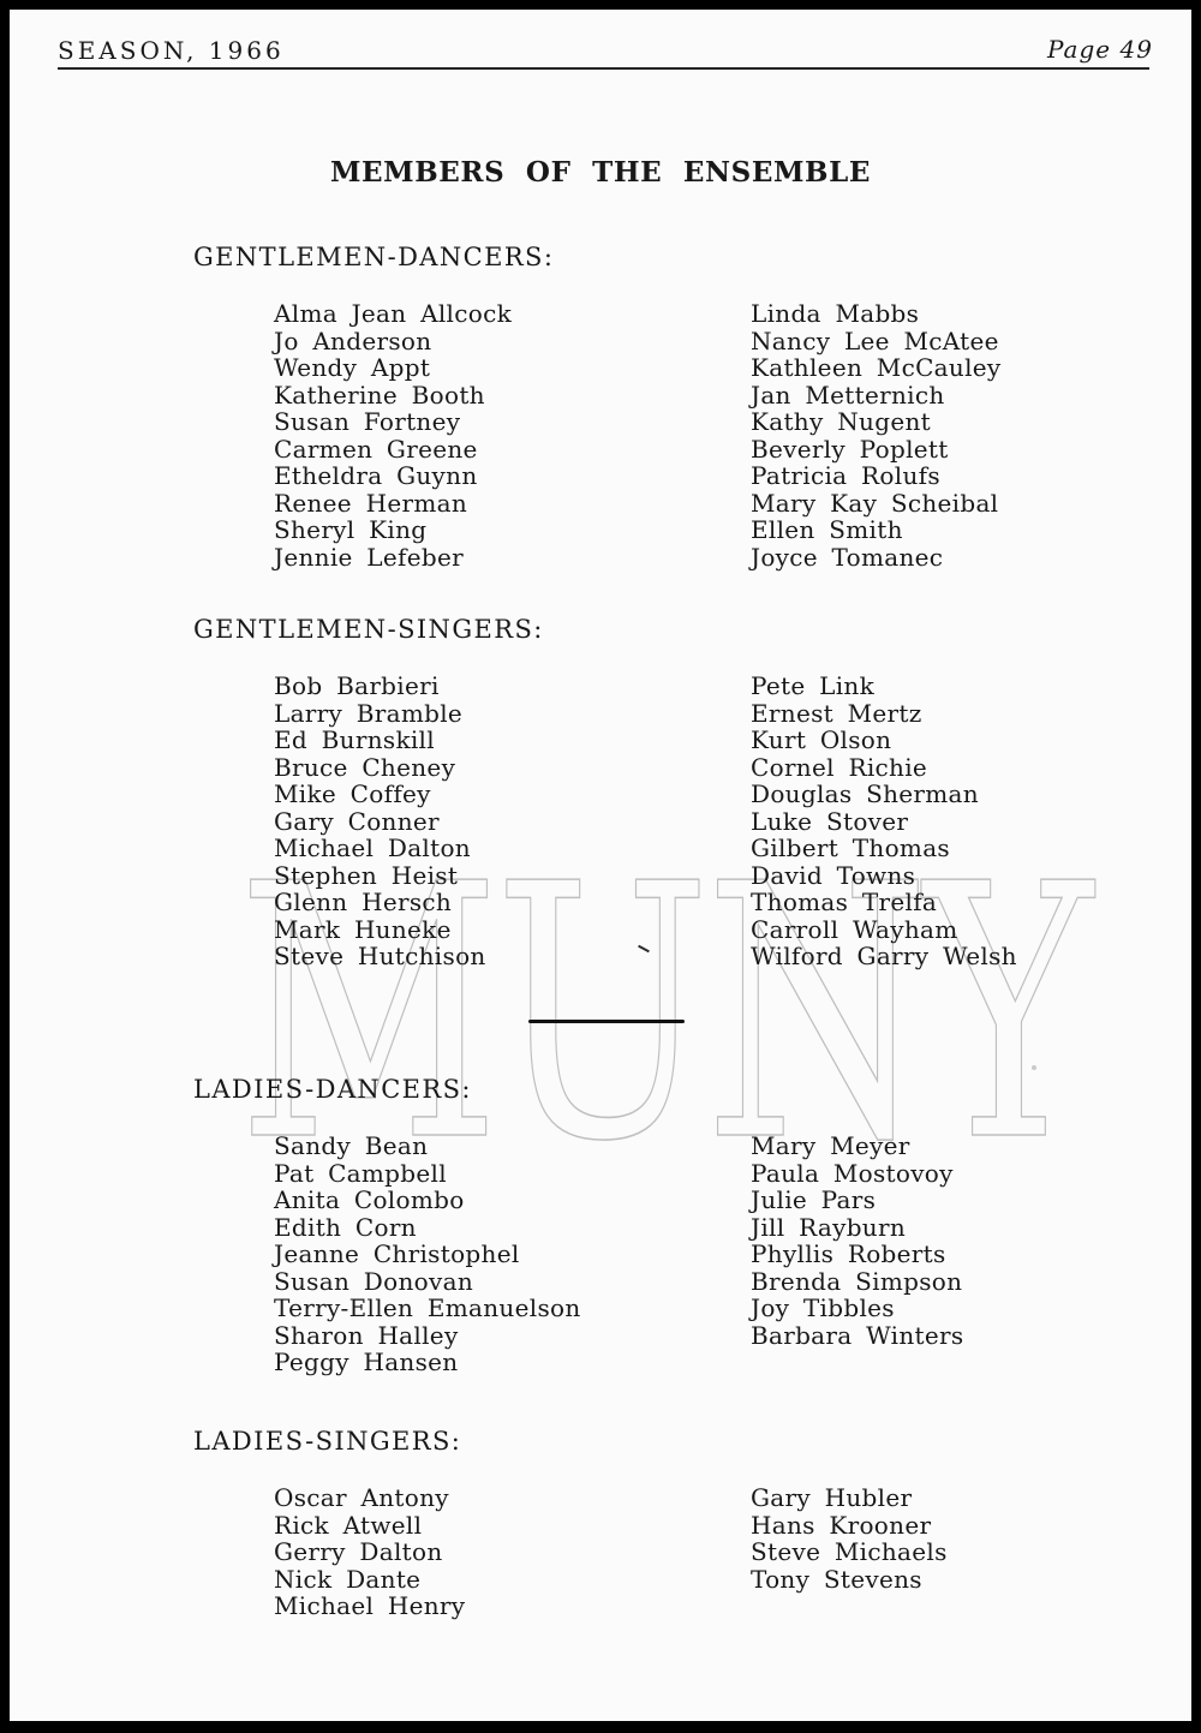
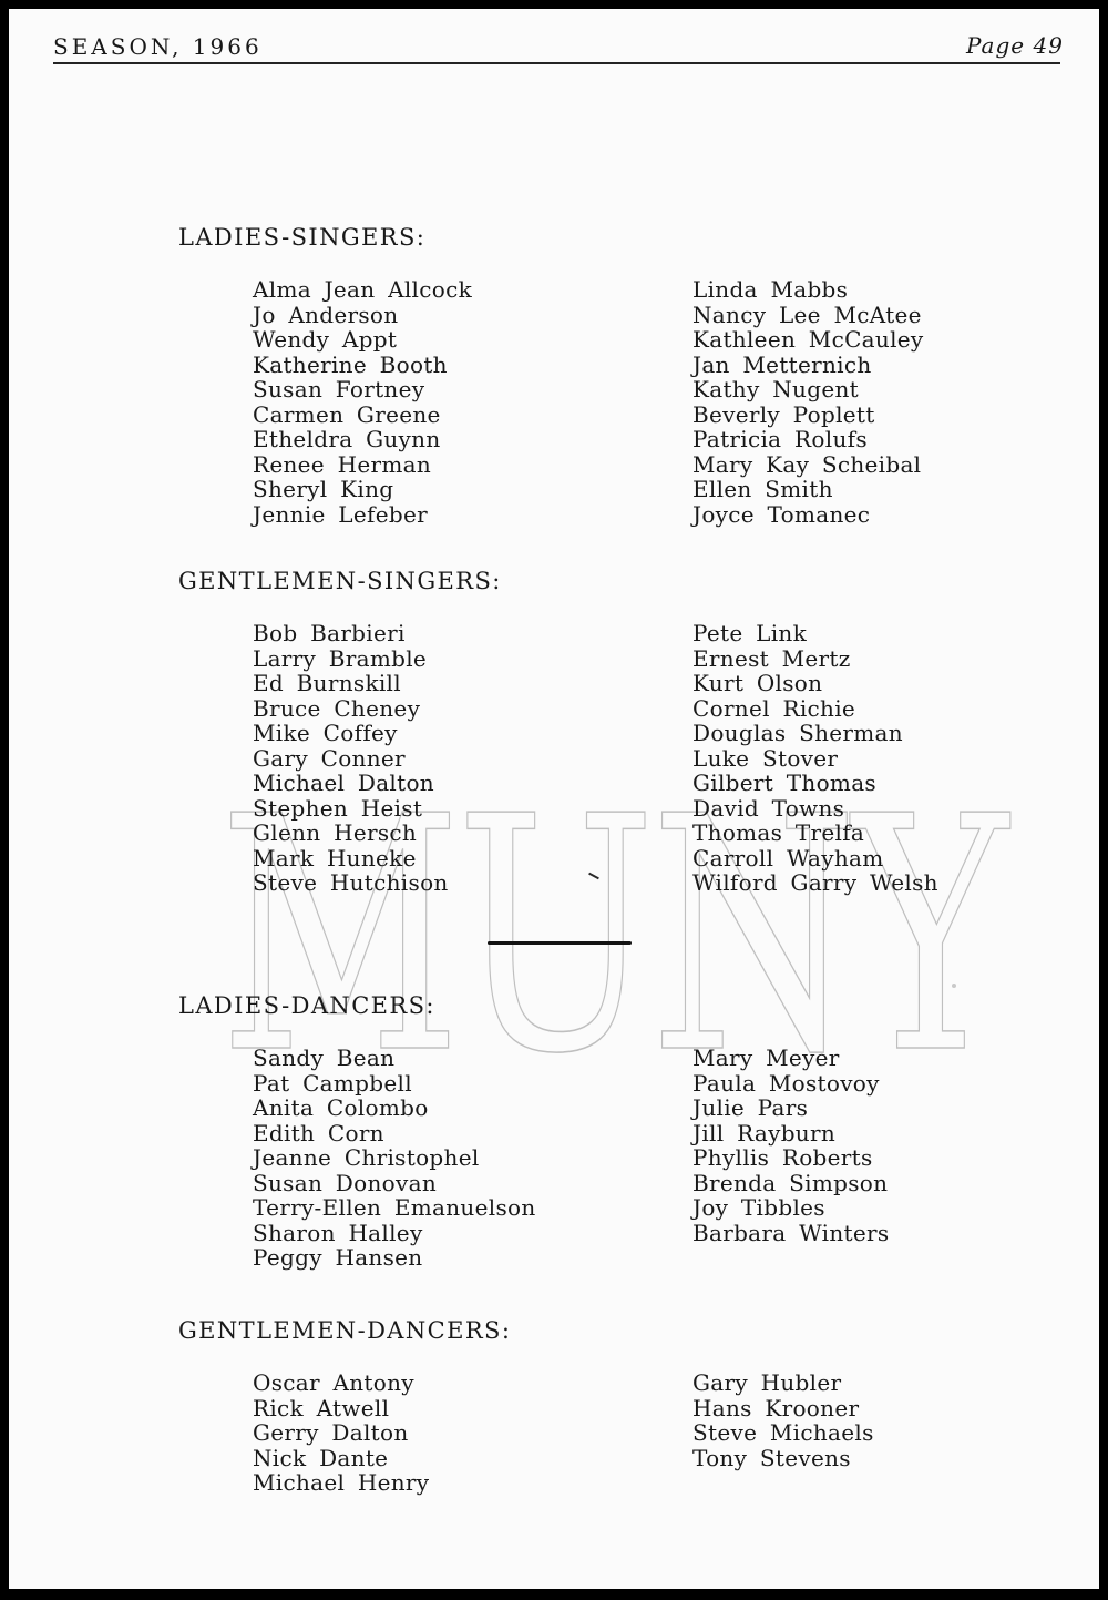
  MUNY
  SEASON, 1966
  Page 49
- MEMBERS OF THE ENSEMBLE
- GENTLEMEN-DANCERS:
+ LADIES-SINGERS:
  Alma Jean Allcock
  Jo Anderson
  Wendy Appt
  Katherine Booth
  Susan Fortney
  Carmen Greene
  Etheldra Guynn
  Renee Herman
  Sheryl King
  Jennie Lefeber
  Linda Mabbs
  Nancy Lee McAtee
  Kathleen McCauley
  Jan Metternich
  Kathy Nugent
  Beverly Poplett
  Patricia Rolufs
  Mary Kay Scheibal
  Ellen Smith
  Joyce Tomanec
  GENTLEMEN-SINGERS:
  Bob Barbieri
  Larry Bramble
  Ed Burnskill
  Bruce Cheney
  Mike Coffey
  Gary Conner
  Michael Dalton
  Stephen Heist
  Glenn Hersch
  Mark Huneke
  Steve Hutchison
  Pete Link
  Ernest Mertz
  Kurt Olson
  Cornel Richie
  Douglas Sherman
  Luke Stover
  Gilbert Thomas
  David Towns
  Thomas Trelfa
  Carroll Wayham
  Wilford Garry Welsh
  LADIES-DANCERS:
  Sandy Bean
  Pat Campbell
  Anita Colombo
  Edith Corn
  Jeanne Christophel
  Susan Donovan
  Terry-Ellen Emanuelson
  Sharon Halley
  Peggy Hansen
  Mary Meyer
  Paula Mostovoy
  Julie Pars
  Jill Rayburn
  Phyllis Roberts
  Brenda Simpson
  Joy Tibbles
  Barbara Winters
- LADIES-SINGERS:
+ GENTLEMEN-DANCERS:
  Oscar Antony
  Rick Atwell
  Gerry Dalton
  Nick Dante
  Michael Henry
  Gary Hubler
  Hans Krooner
  Steve Michaels
  Tony Stevens
